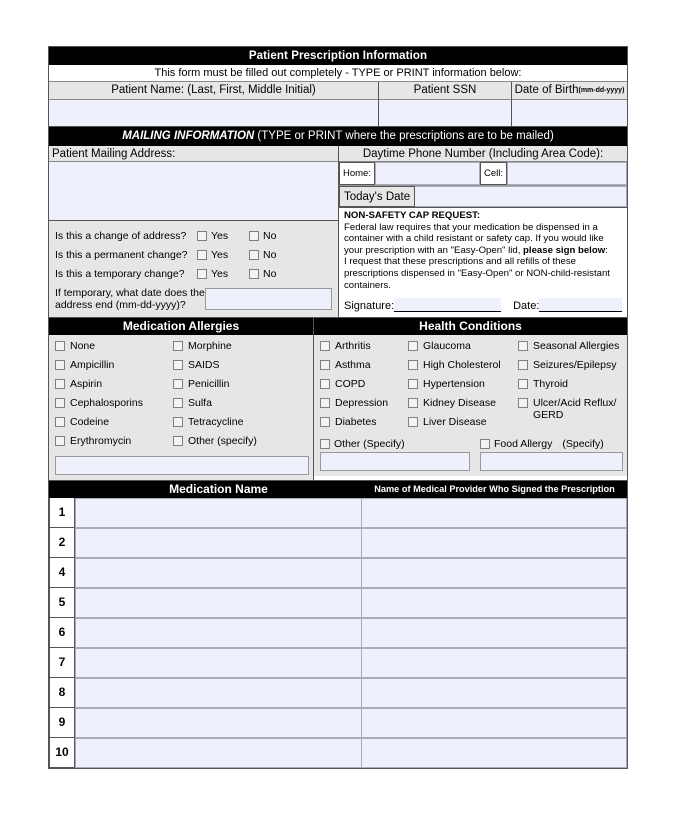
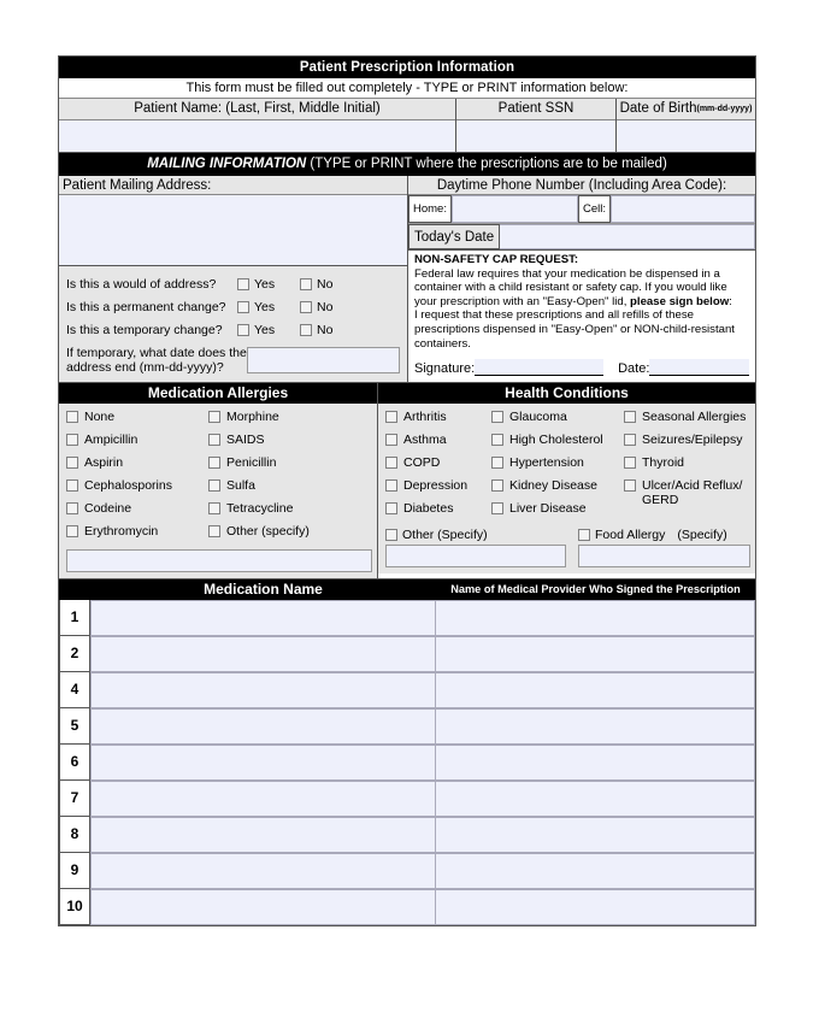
  Patient Prescription Information
  This form must be filled out completely - TYPE or PRINT information below:
  Patient Name: (Last, First, Middle Initial)
  Patient SSN
  MAILING INFORMATION (TYPE or PRINT where the prescriptions are to be mailed)
  Patient Mailing Address:
- Is this a change of address?
+ Is this a would of address?
  Yes
  No
  Is this a permanent change?
  Yes
  No
  Is this a temporary change?
  Yes
  No
  If temporary, what date does the address end (mm-dd-yyyy)?
  Daytime Phone Number (Including Area Code):
  Home:
  Cell:
  Today's Date
  NON-SAFETY CAP REQUEST:
  Federal law requires that your medication be dispensed in a container with a child resistant or safety cap. If you would like your prescription with an "Easy-Open" lid, please sign below:
  I request that these prescriptions and all refills of these prescriptions dispensed in "Easy-Open" or NON-child-resistant containers.
  Signature:
  Date:
  Medication Allergies
  None
  Ampicillin
  Aspirin
  Cephalosporins
  Codeine
  Erythromycin
  Morphine
  SAIDS
  Penicillin
  Sulfa
  Tetracycline
  Other (specify)
  Health Conditions
  Arthritis
  Asthma
  COPD
  Depression
  Diabetes
  Glaucoma
  High Cholesterol
  Hypertension
  Kidney Disease
  Liver Disease
  Seasonal Allergies
  Seizures/Epilepsy
  Thyroid
  Ulcer/Acid Reflux/ GERD
  Other (Specify)
  Food Allergy
  (Specify)
  Medication Name
  Name of Medical Provider Who Signed the Prescription
  1
  2
  4
  5
  6
  7
  8
  9
  10
